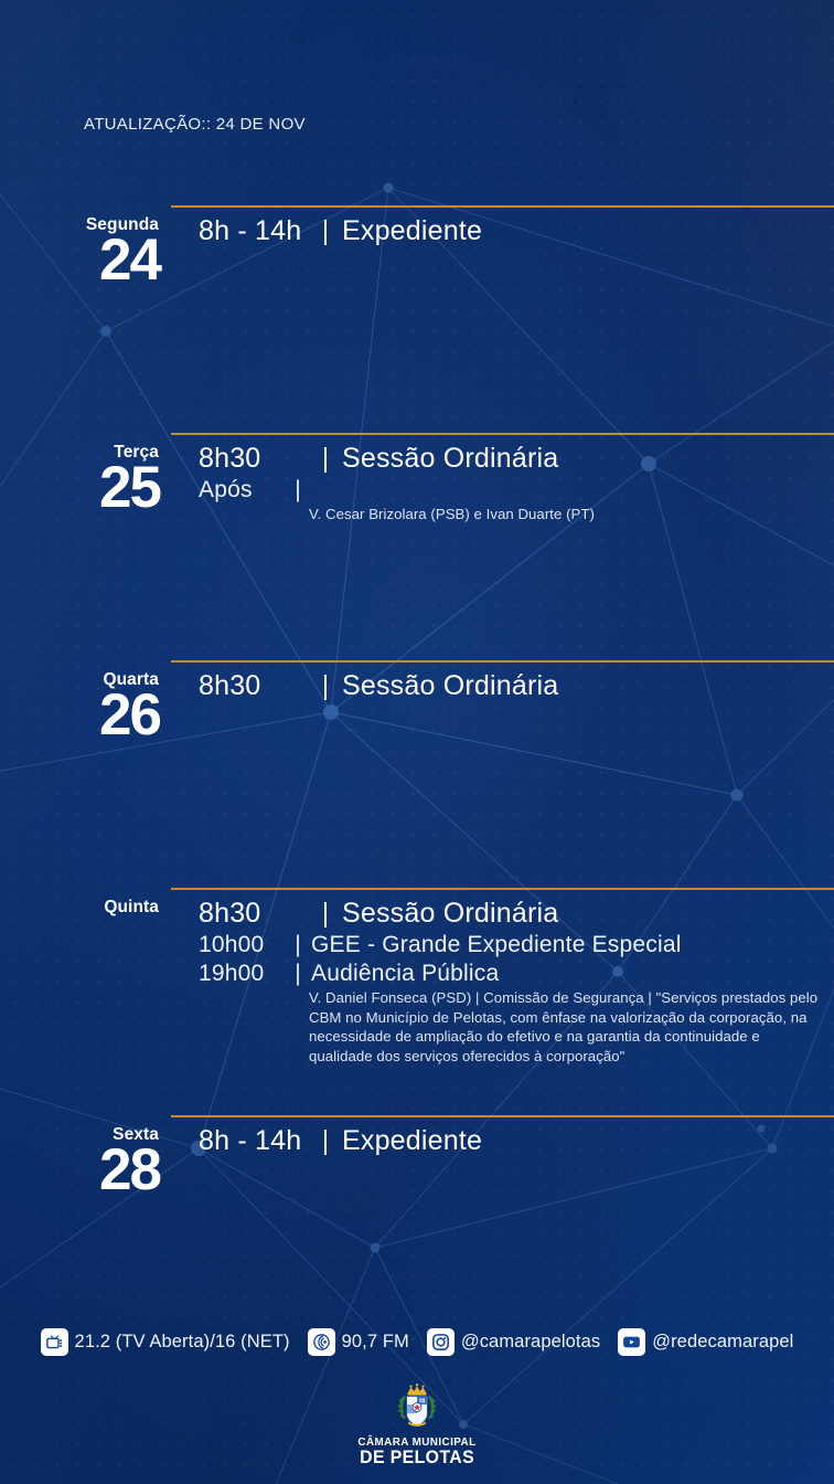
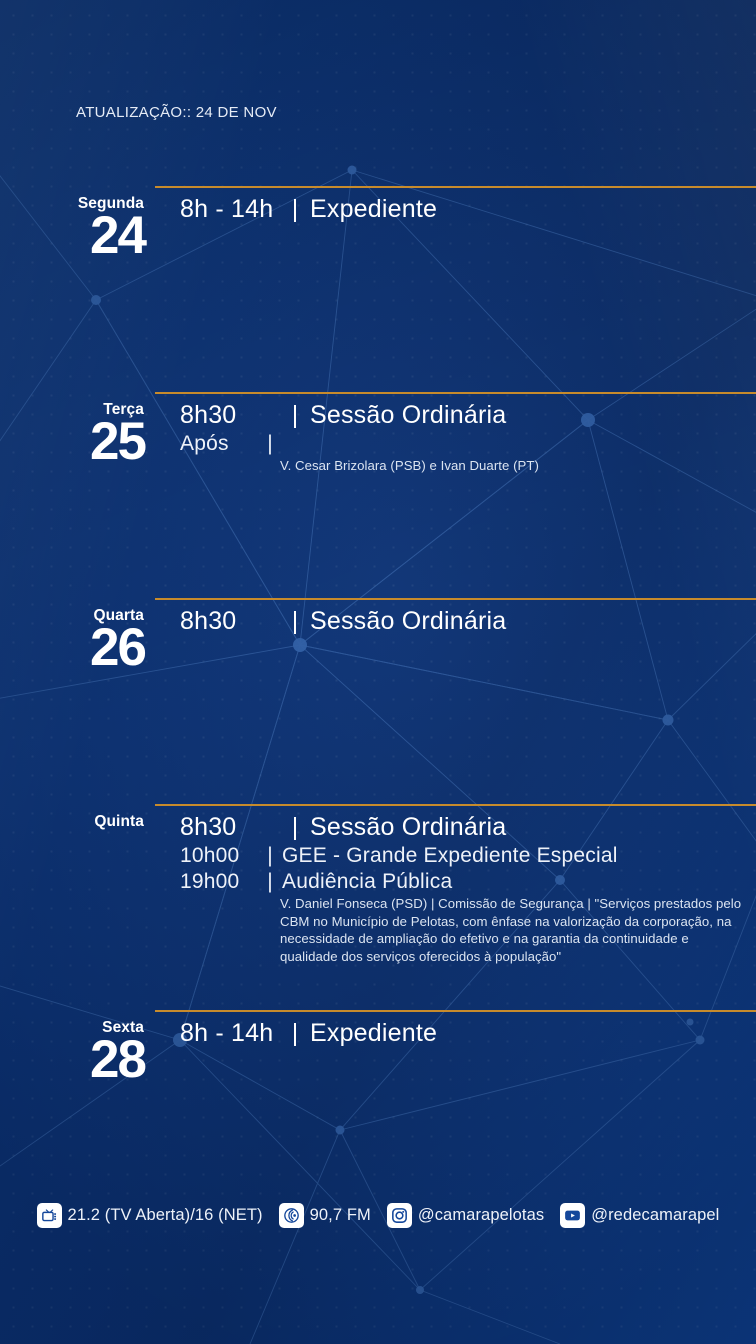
  ATUALIZAÇÃO:: 24 DE NOV
  Segunda
  24
  8h - 14h
  |
  Expediente
  Terça
  25
  8h30
  |
  Sessão Ordinária
  Após
  |
  V. Cesar Brizolara (PSB) e Ivan Duarte (PT)
  Quarta
  26
  8h30
  |
  Sessão Ordinária
  Quinta
  8h30
  |
  Sessão Ordinária
  10h00
  |
  GEE - Grande Expediente Especial
  19h00
  |
  Audiência Pública
- V. Daniel Fonseca (PSD) | Comissão de Segurança | "Serviços prestados pelo CBM no Município de Pelotas, com ênfase na valorização da corporação, na necessidade de ampliação do efetivo e na garantia da continuidade e qualidade dos serviços oferecidos à corporação"
+ V. Daniel Fonseca (PSD) | Comissão de Segurança | "Serviços prestados pelo CBM no Município de Pelotas, com ênfase na valorização da corporação, na necessidade de ampliação do efetivo e na garantia da continuidade e qualidade dos serviços oferecidos à população"
  Sexta
  28
  8h - 14h
  |
  Expediente
  21.2 (TV Aberta)/16 (NET)
  90,7 FM
  @camarapelotas
  @redecamarapel
- CÂMARA MUNICIPAL
- DE PELOTAS
